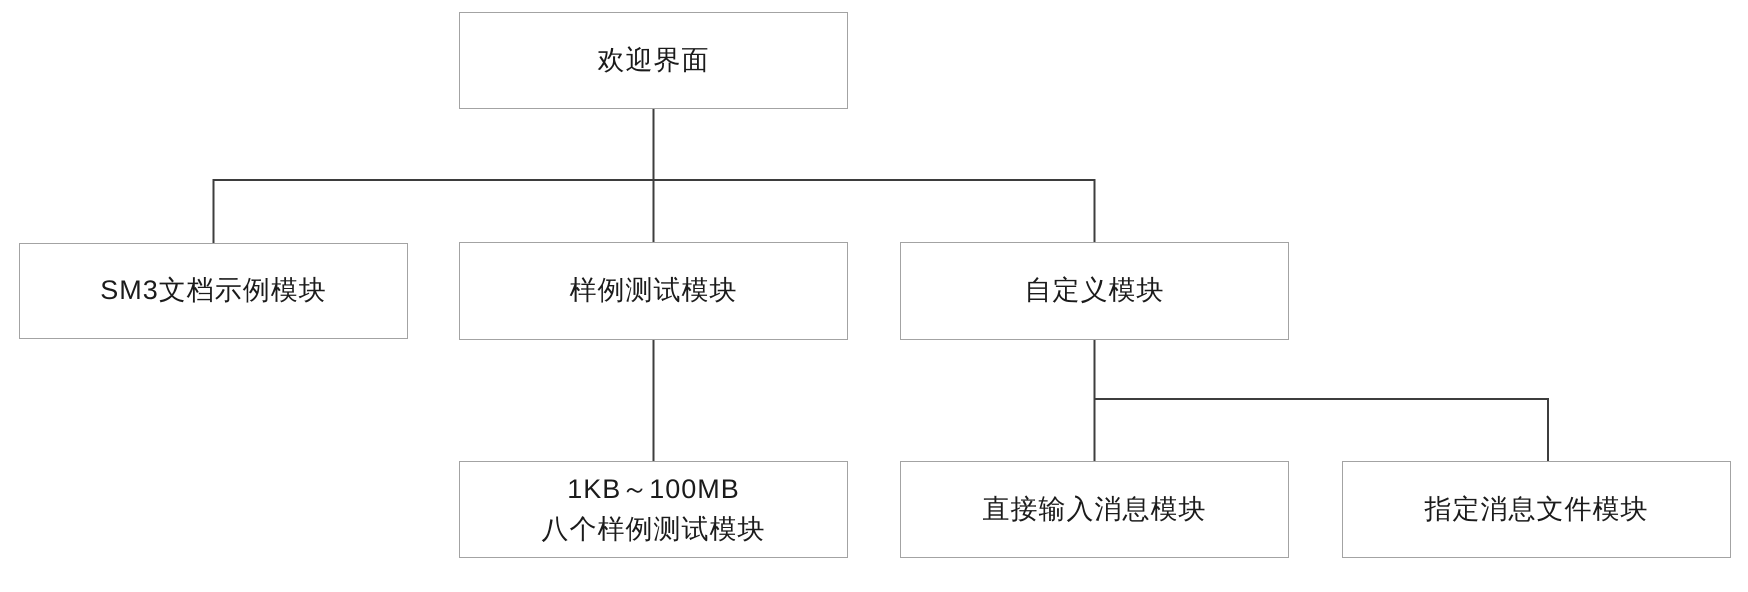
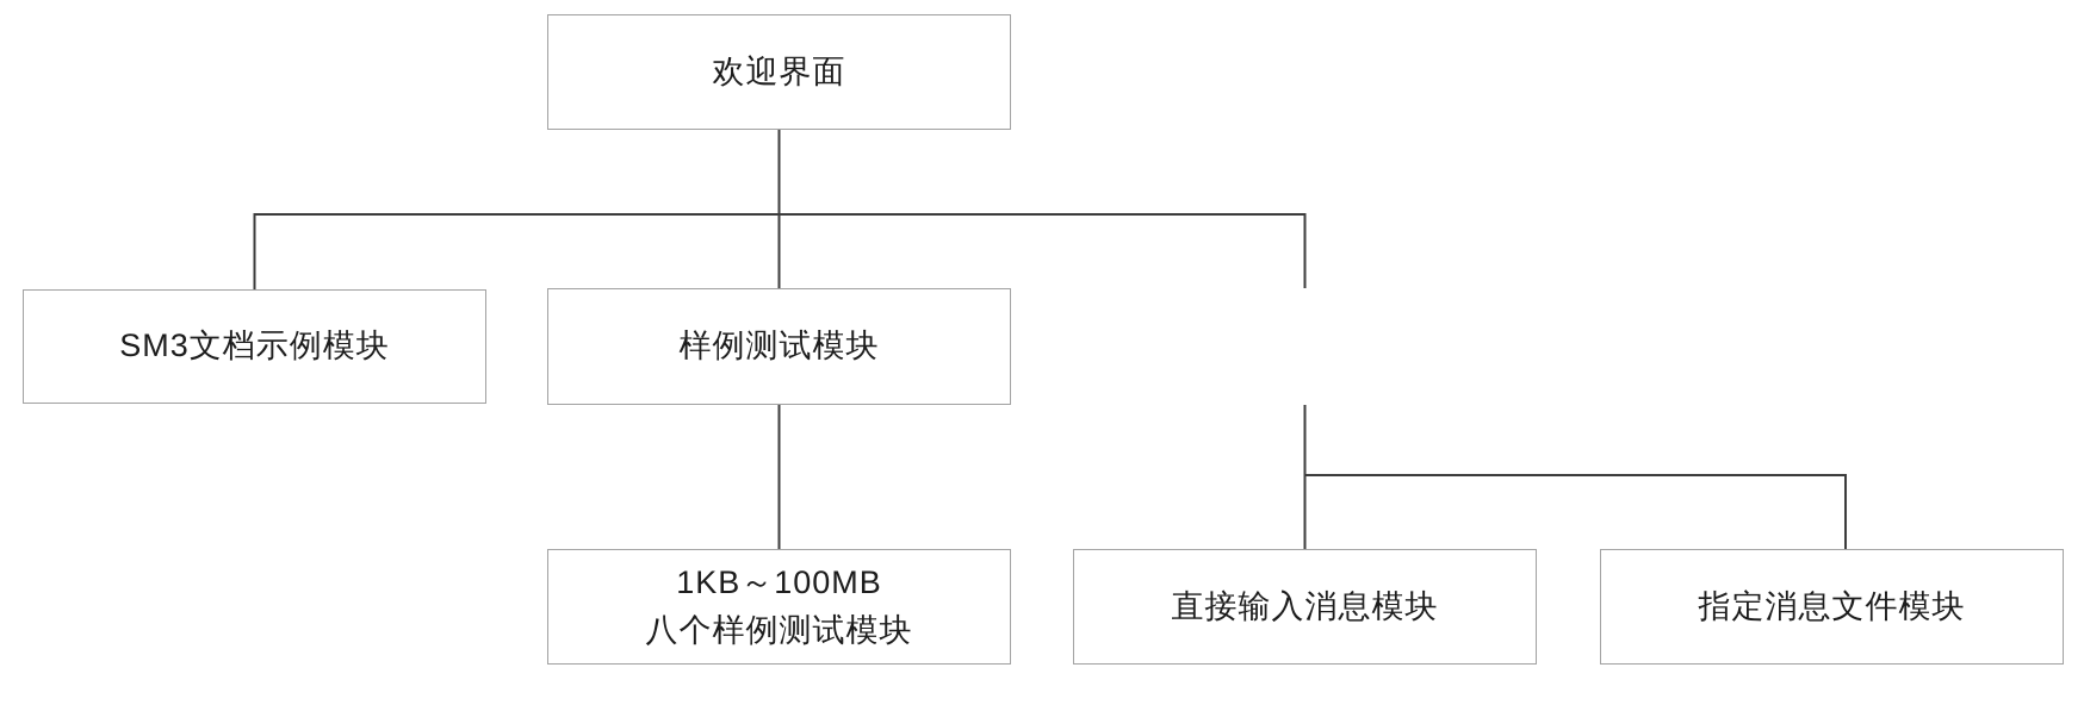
  欢迎界面
  SM3文档示例模块
  样例测试模块
- 自定义模块
  1KB～100MB
  八个样例测试模块
  直接输入消息模块
  指定消息文件模块
